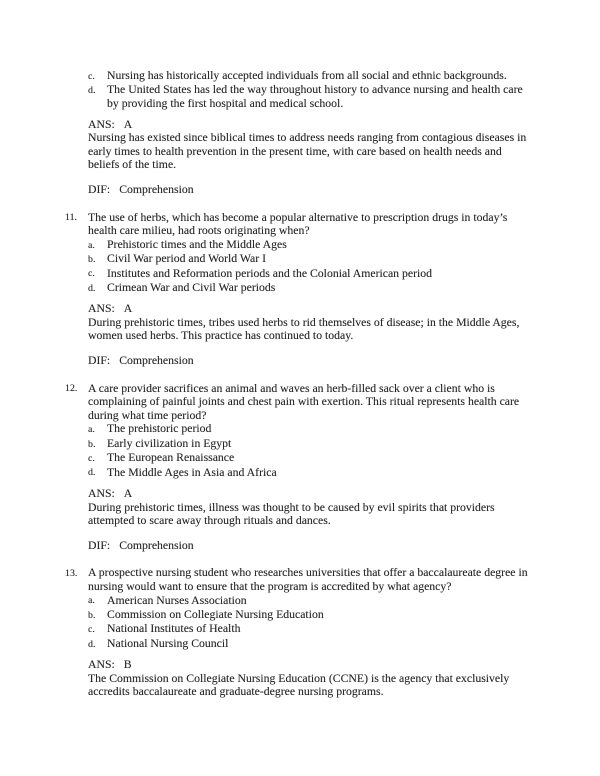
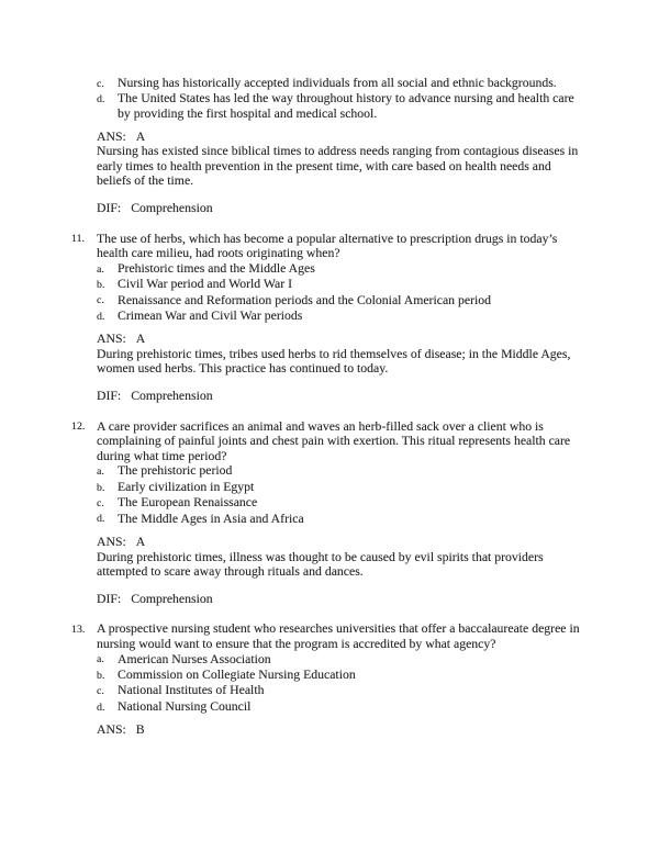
  c.
  Nursing has historically accepted individuals from all social and ethnic backgrounds.
  d.
  The United States has led the way throughout history to advance nursing and health care by providing the first hospital and medical school.
  ANS: A
  Nursing has existed since biblical times to address needs ranging from contagious diseases in early times to health prevention in the present time, with care based on health needs and beliefs of the time.
  DIF: Comprehension
  11.
  The use of herbs, which has become a popular alternative to prescription drugs in today’s health care milieu, had roots originating when?
  a.
  Prehistoric times and the Middle Ages
  b.
  Civil War period and World War I
  c.
- Institutes and Reformation periods and the Colonial American period
+ Renaissance and Reformation periods and the Colonial American period
  d.
  Crimean War and Civil War periods
  ANS: A
  During prehistoric times, tribes used herbs to rid themselves of disease; in the Middle Ages, women used herbs. This practice has continued to today.
  DIF: Comprehension
  12.
  A care provider sacrifices an animal and waves an herb-filled sack over a client who is complaining of painful joints and chest pain with exertion. This ritual represents health care during what time period?
  a.
  The prehistoric period
  b.
  Early civilization in Egypt
  c.
  The European Renaissance
  d.
  The Middle Ages in Asia and Africa
  ANS: A
  During prehistoric times, illness was thought to be caused by evil spirits that providers attempted to scare away through rituals and dances.
  DIF: Comprehension
  13.
  A prospective nursing student who researches universities that offer a baccalaureate degree in nursing would want to ensure that the program is accredited by what agency?
  a.
  American Nurses Association
  b.
  Commission on Collegiate Nursing Education
  c.
  National Institutes of Health
  d.
  National Nursing Council
  ANS: B
- The Commission on Collegiate Nursing Education (CCNE) is the agency that exclusively accredits baccalaureate and graduate-degree nursing programs.
